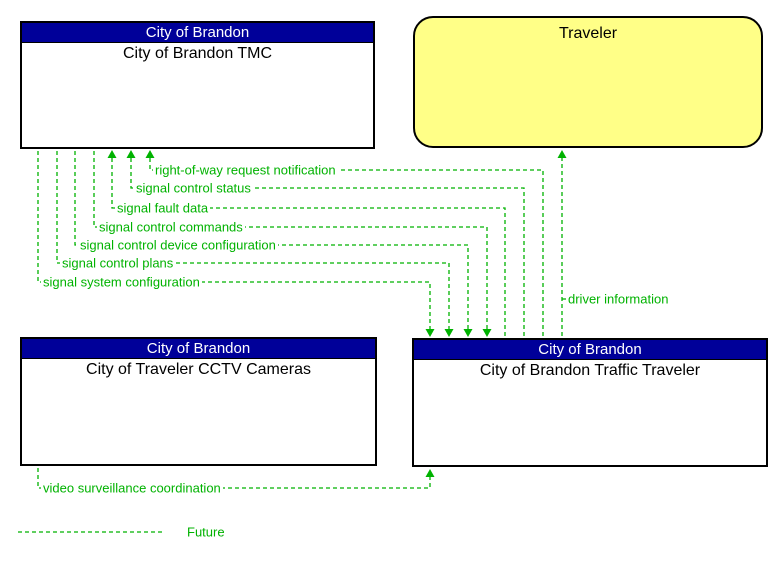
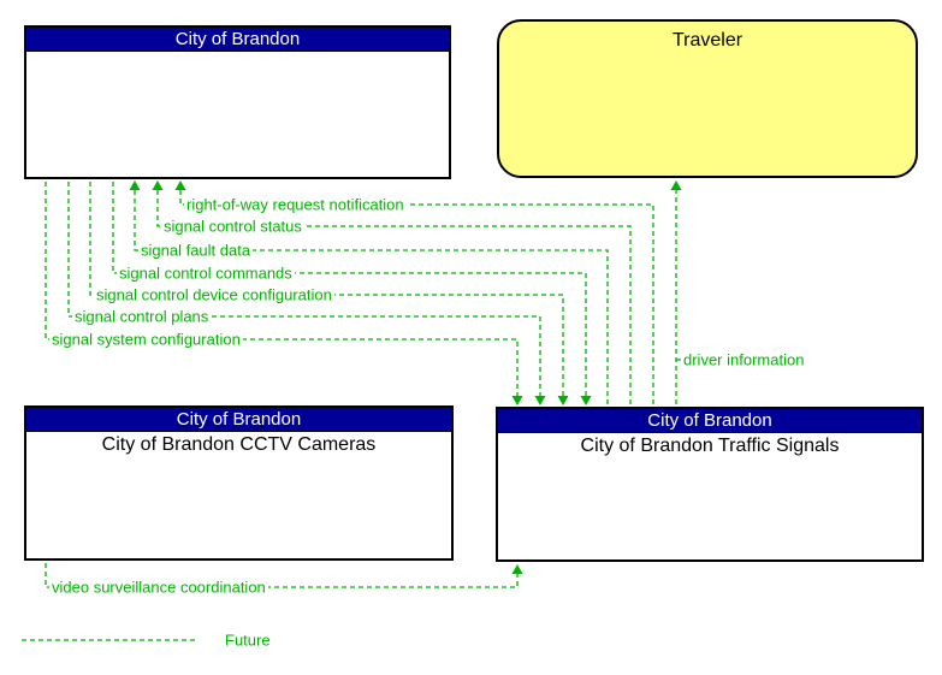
  City of Brandon
- City of Brandon TMC
  Traveler
  City of Brandon
- City of Traveler CCTV Cameras
+ City of Brandon CCTV Cameras
  City of Brandon
- City of Brandon Traffic Traveler
+ City of Brandon Traffic Signals
  Future
  right-of-way request notification
  signal control status
  signal fault data
  signal control commands
  signal control device configuration
  signal control plans
  signal system configuration
  driver information
  video surveillance coordination
